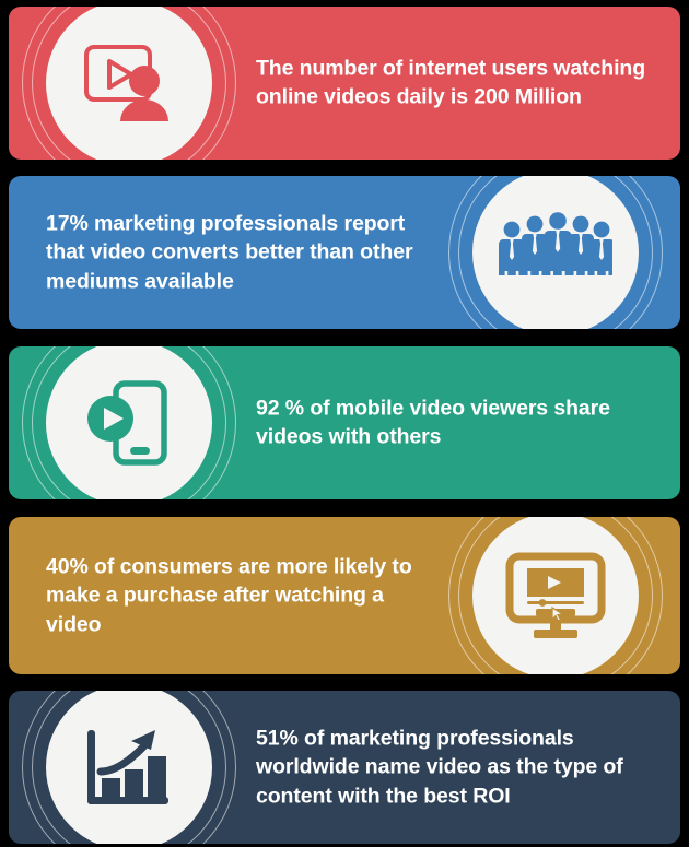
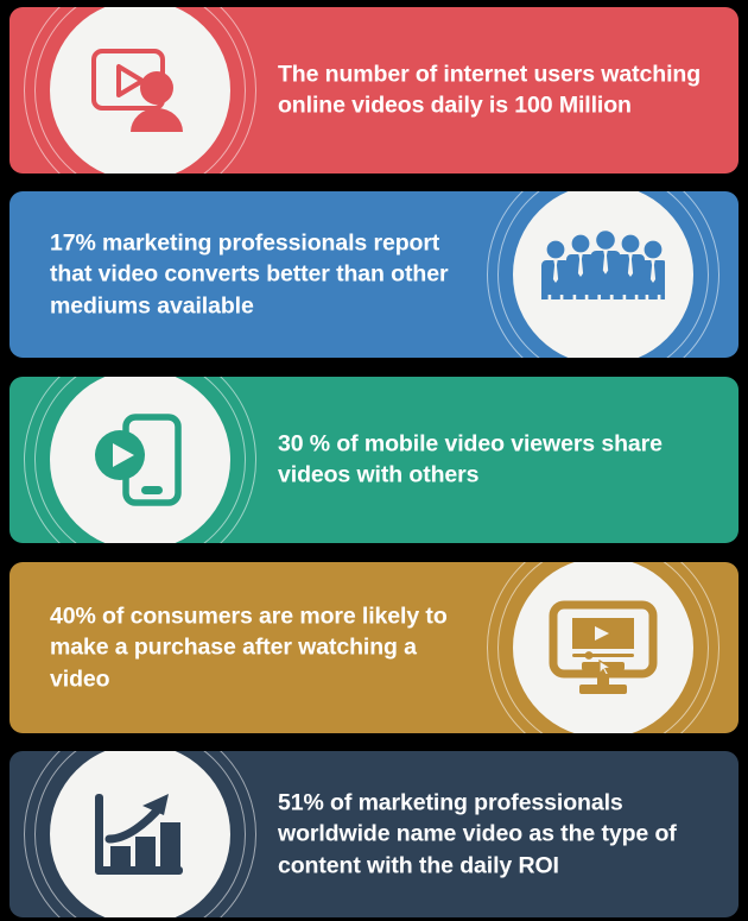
- The number of internet users watching online videos daily is 200 Million
+ The number of internet users watching online videos daily is 100 Million
  17% marketing professionals report that video converts better than other mediums available
- 92 % of mobile video viewers share videos with others
+ 30 % of mobile video viewers share videos with others
  40% of consumers are more likely to make a purchase after watching a video
- 51% of marketing professionals worldwide name video as the type of content with the best ROI
+ 51% of marketing professionals worldwide name video as the type of content with the daily ROI
